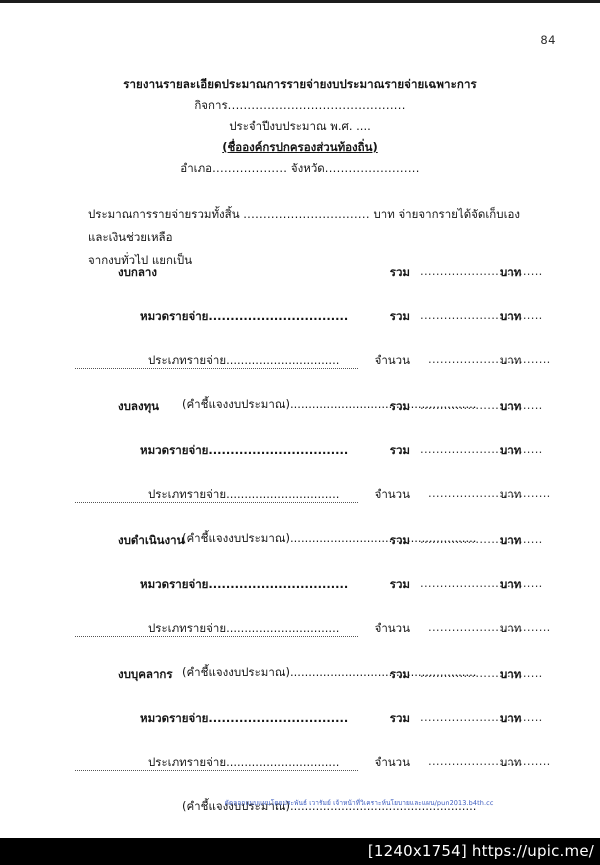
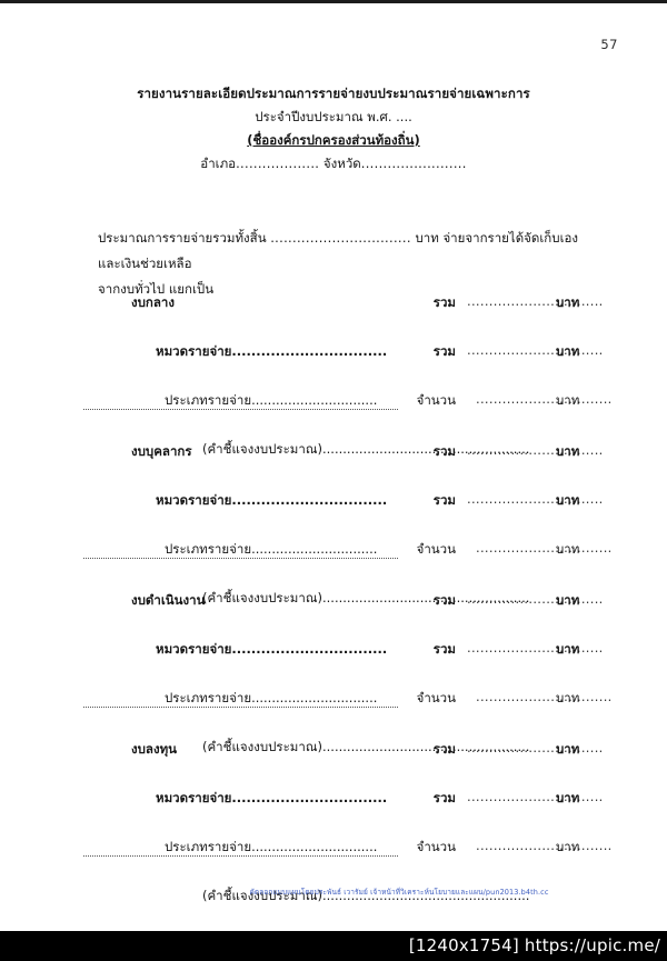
- 84
+ 57
  รายงานรายละเอียดประมาณการรายจ่ายงบประมาณรายจ่ายเฉพาะการ
- กิจการ.............................................
  ประจำปีงบประมาณ พ.ศ. ....
  (ชื่อองค์กรปกครองส่วนท้องถิ่น)
  อำเภอ................... จังหวัด........................
  ประมาณการรายจ่ายรวมทั้งสิ้น ................................ บาท จ่ายจากรายได้จัดเก็บเอง และเงินช่วยเหลือ
  จากงบทั่วไป แยกเป็น
  งบกลาง
  รวม
  ...............................
  บาท
  หมวดรายจ่าย................................
  รวม
  ...............................
  บาท
  ประเภทรายจ่าย...............................
  จำนวน
  ...............................
  บาท
  (คำชี้แจงงบประมาณ)...................................................
- งบลงทุน
+ งบบุคลากร
  รวม
  ...............................
  บาท
  หมวดรายจ่าย................................
  รวม
  ...............................
  บาท
  ประเภทรายจ่าย...............................
  จำนวน
  ...............................
  บาท
  (คำชี้แจงงบประมาณ)...................................................
  งบดำเนินงาน
  รวม
  ...............................
  บาท
  หมวดรายจ่าย................................
  รวม
  ...............................
  บาท
  ประเภทรายจ่าย...............................
  จำนวน
  ...............................
  บาท
  (คำชี้แจงงบประมาณ)...................................................
- งบบุคลากร
+ งบลงทุน
  รวม
  ...............................
  บาท
  หมวดรายจ่าย................................
  รวม
  ...............................
  บาท
  ประเภทรายจ่าย...............................
  จำนวน
  ...............................
  บาท
  (คำชี้แจงงบประมาณ)...................................................
  คัดลอกแบบแผนโดยประพันธ์ เวารัมย์ เจ้าหน้าที่วิเคราะห์นโยบายและแผน/pun2013.b4th.cc
  [1240x1754] https://upic.me/
